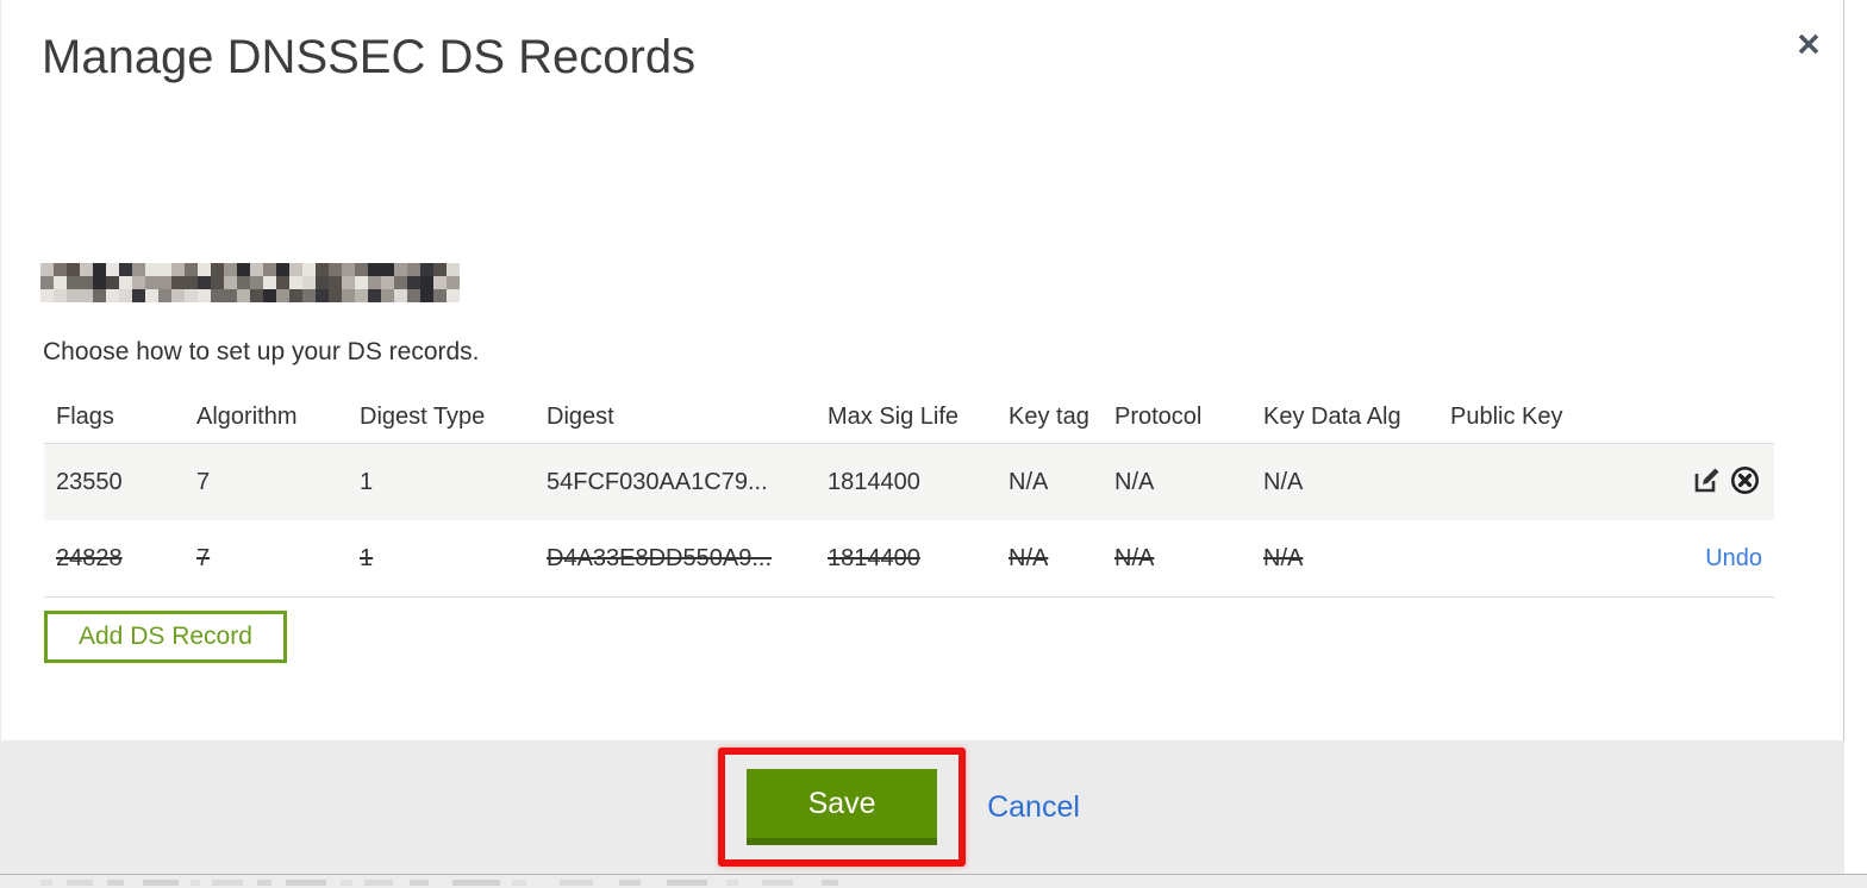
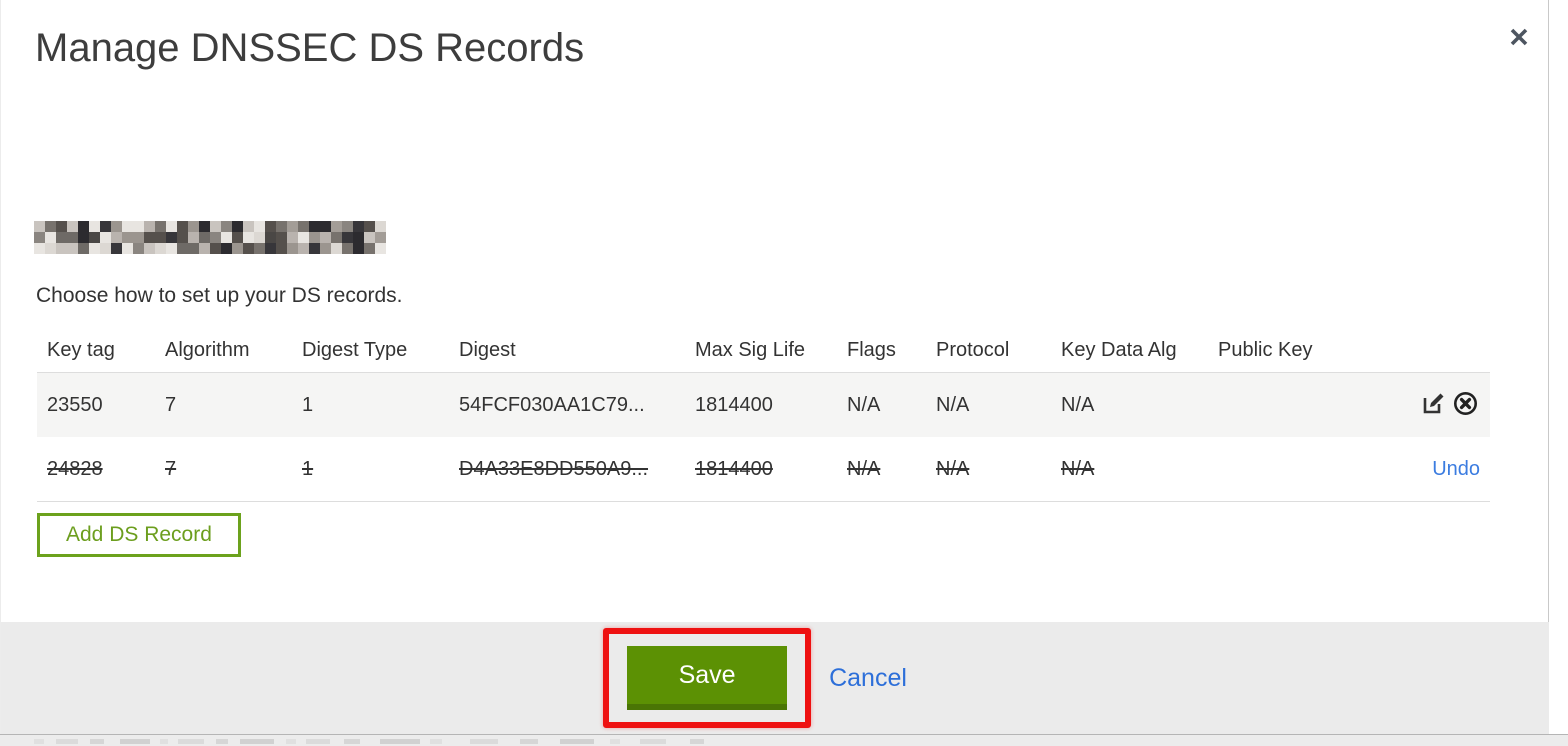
  Manage DNSSEC DS Records
  Choose how to set up your DS records.
- Flags
+ Key tag
  Algorithm
  Digest Type
  Digest
  Max Sig Life
- Key tag
+ Flags
  Protocol
  Key Data Alg
  Public Key
  23550
  7
  1
  54FCF030AA1C79...
  1814400
  N/A
  N/A
  N/A
  24828
  7
  1
  D4A33E8DD550A9...
  1814400
  N/A
  N/A
  N/A
  Undo
  Add DS Record
  Save
  Cancel
